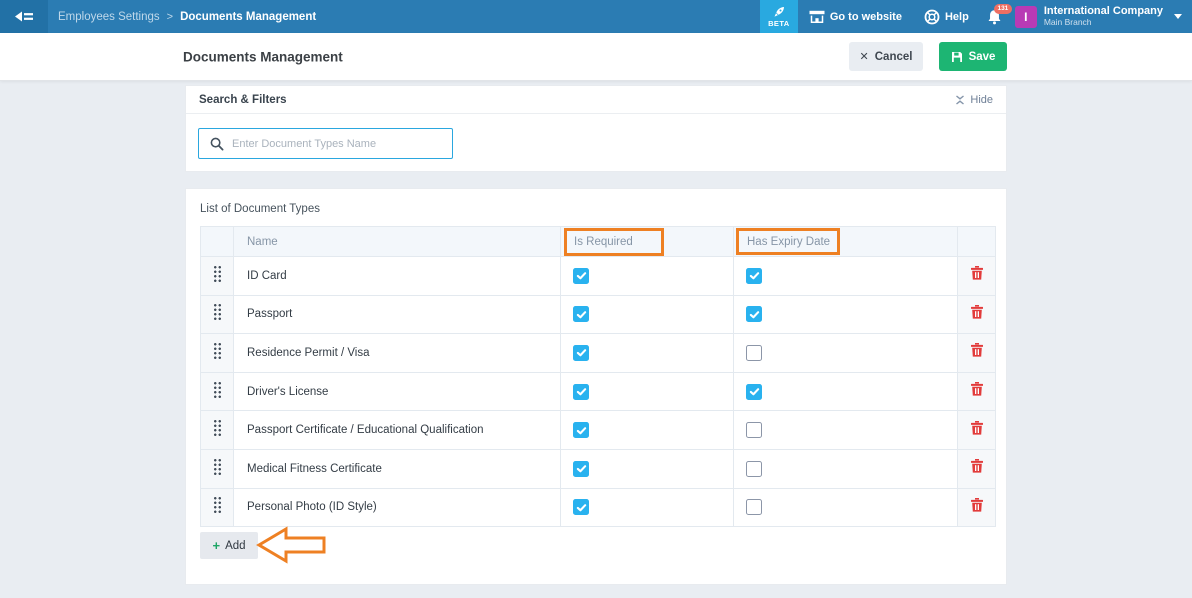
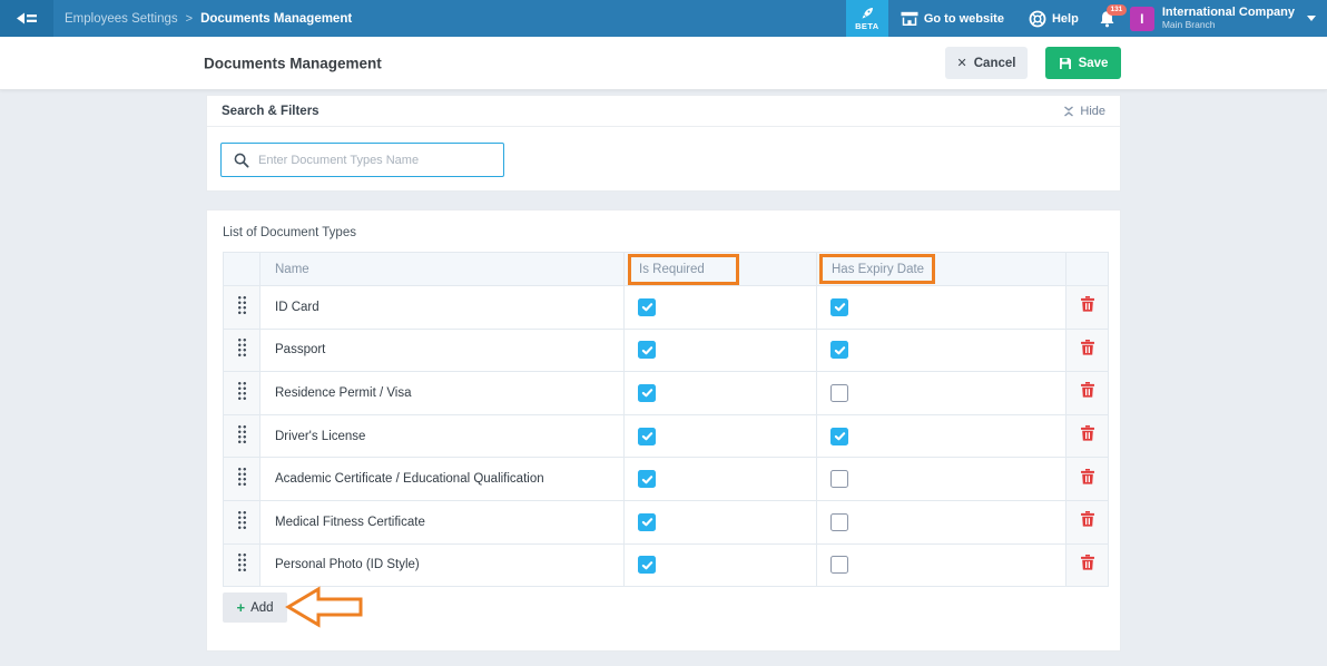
  Employees Settings
  >
  Documents Management
  BETA
  Go to website
  Help
  I
  International Company
  Main Branch
  Documents Management
  ✕
  Cancel
  Save
  Search & Filters
  Hide
  Enter Document Types Name
  List of Document Types
  	Name	Is Required	Has Expiry Date
  	ID Card
  	Passport
  	Residence Permit / Visa
  	Driver's License
- 	Passport Certificate / Educational Qualification
+ 	Academic Certificate / Educational Qualification
  	Medical Fitness Certificate
  	Personal Photo (ID Style)
  +
  Add
